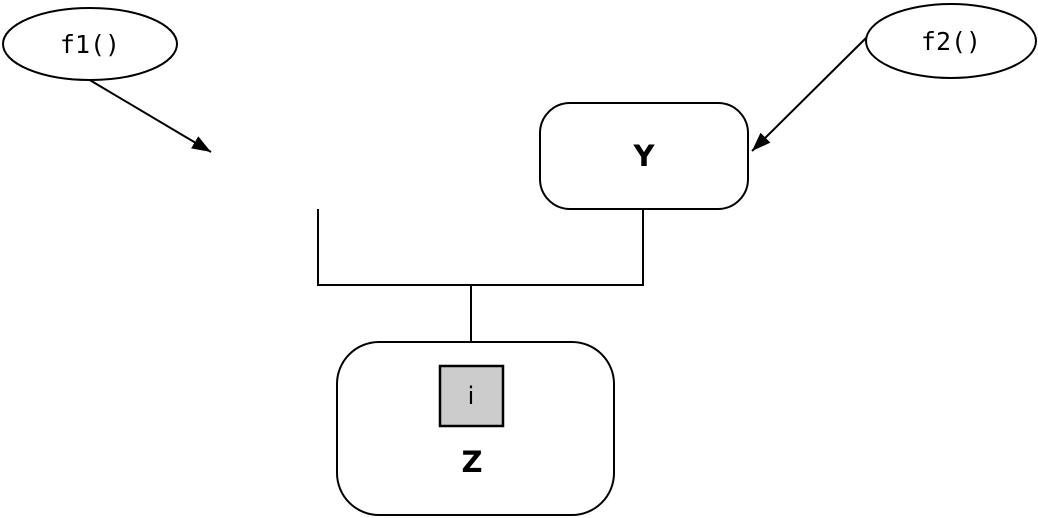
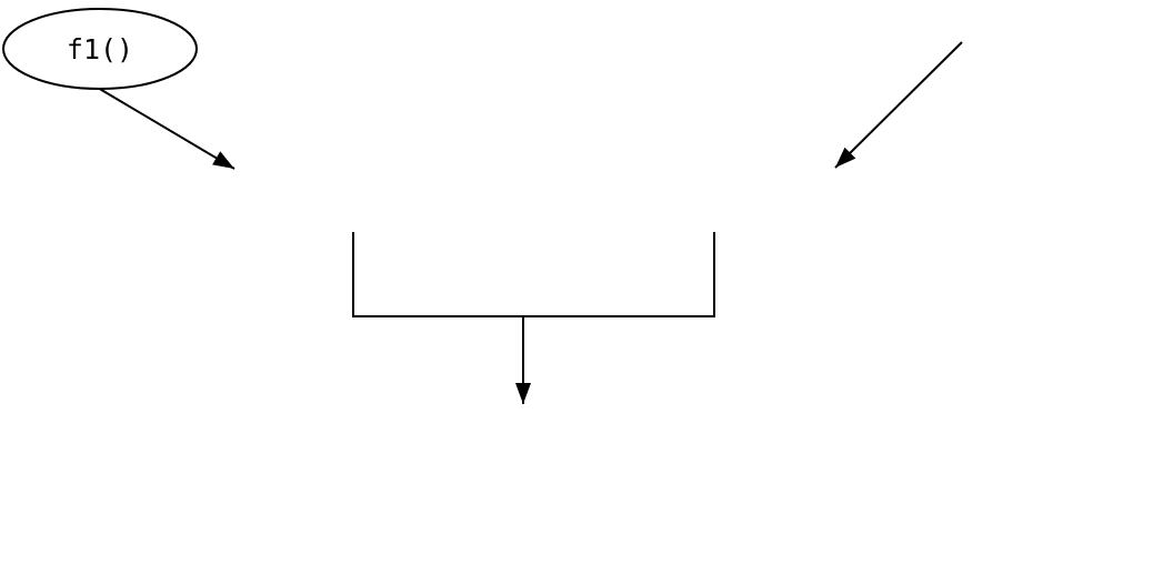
  f1()
- f2()
- Y
- i
- Z
